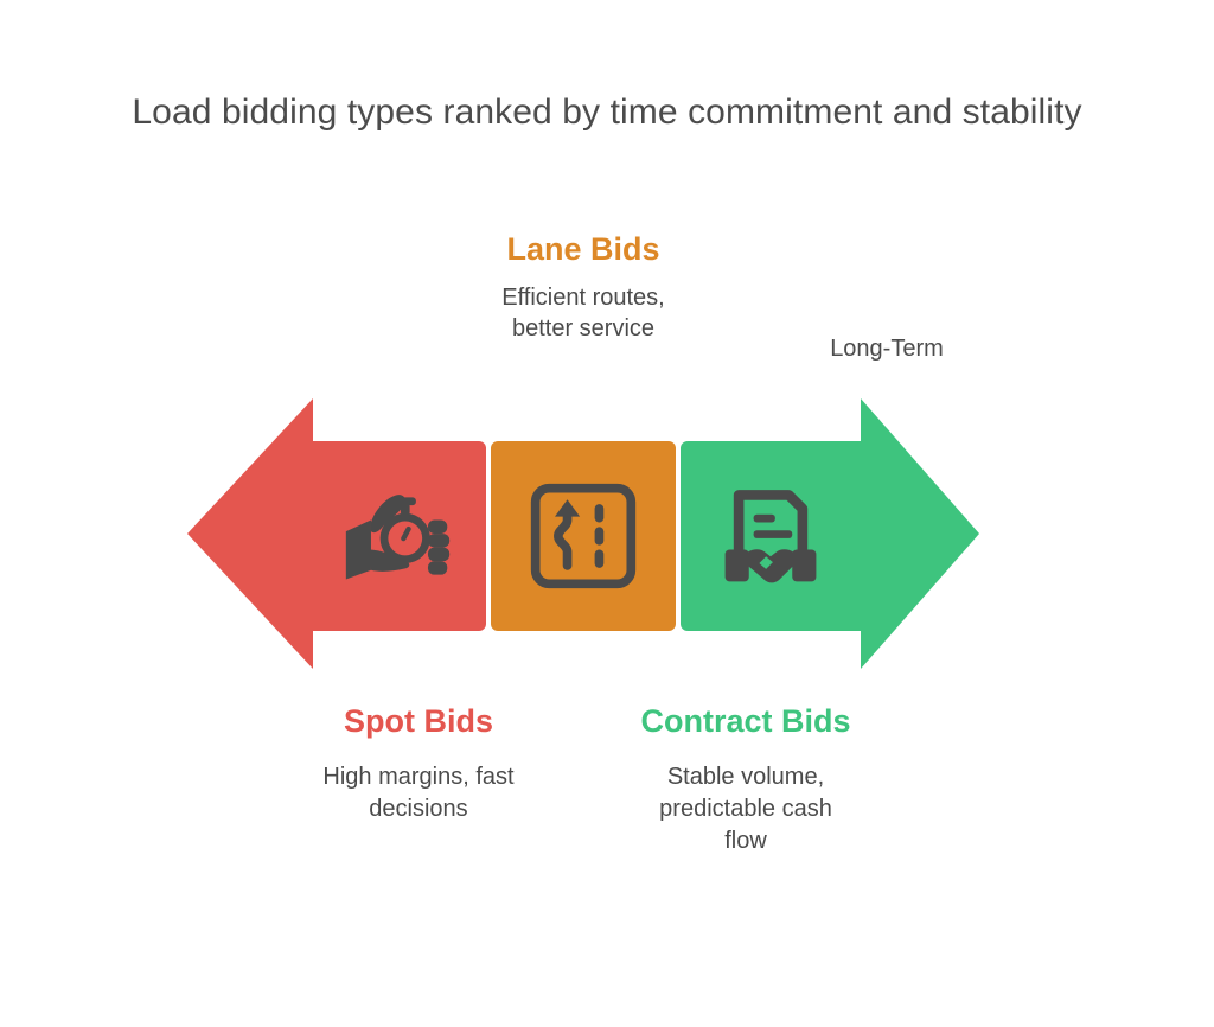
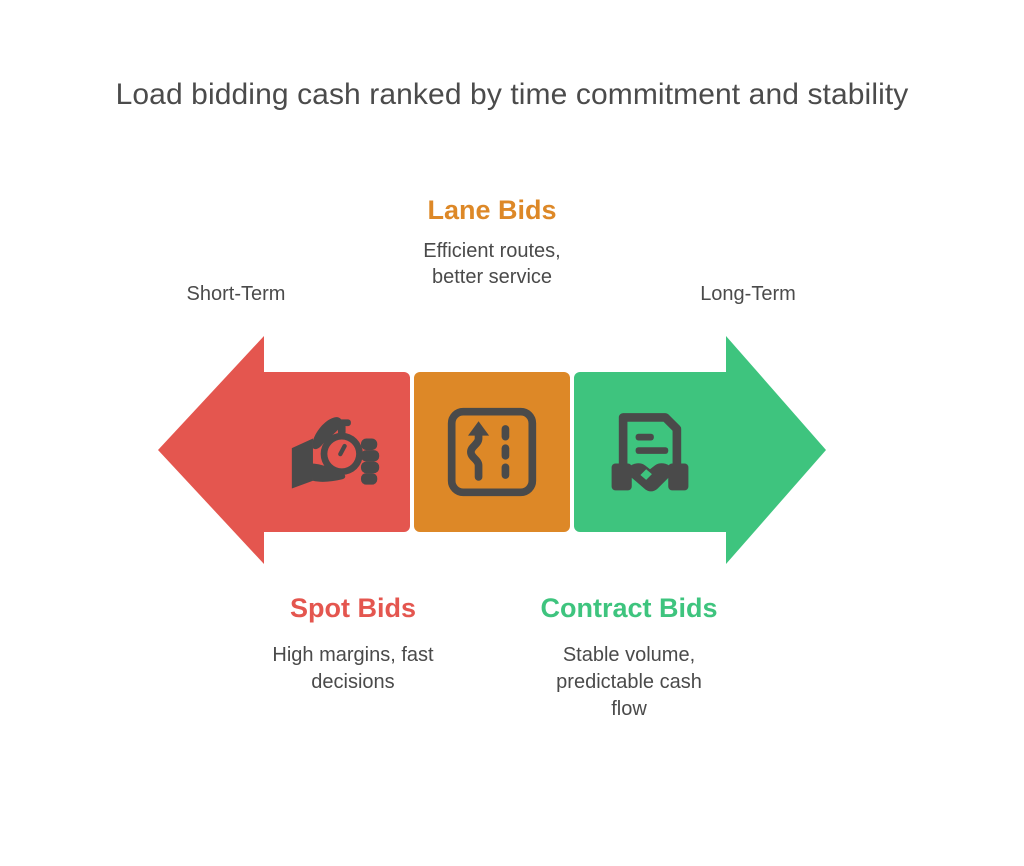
- Load bidding types ranked by time commitment and stability
+ Load bidding cash ranked by time commitment and stability
+ Short-Term
  Long-Term
  Lane Bids
  Efficient routes,
  better service
  Spot Bids
  High margins, fast
  decisions
  Contract Bids
  Stable volume,
  predictable cash
  flow
